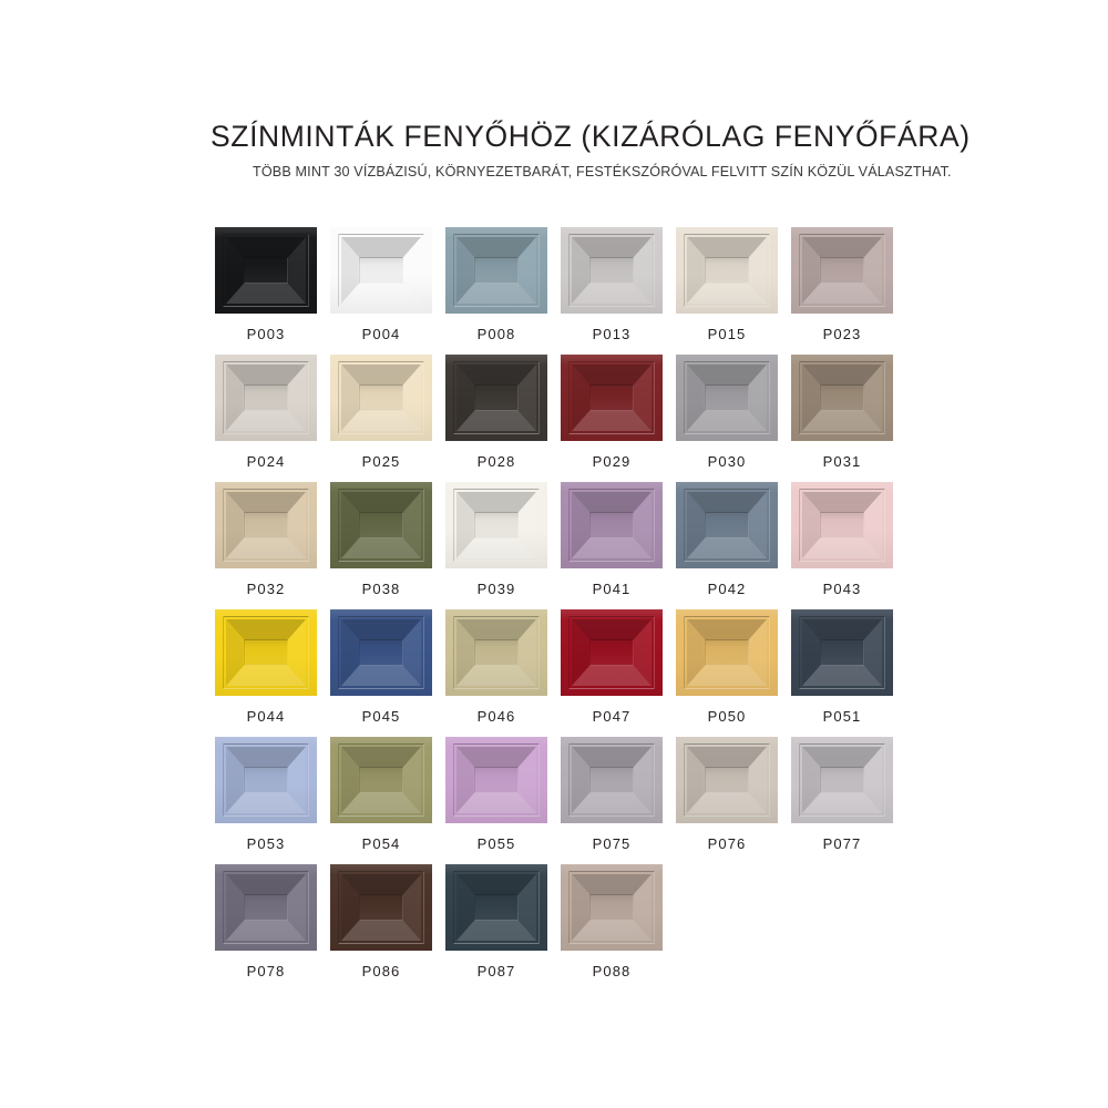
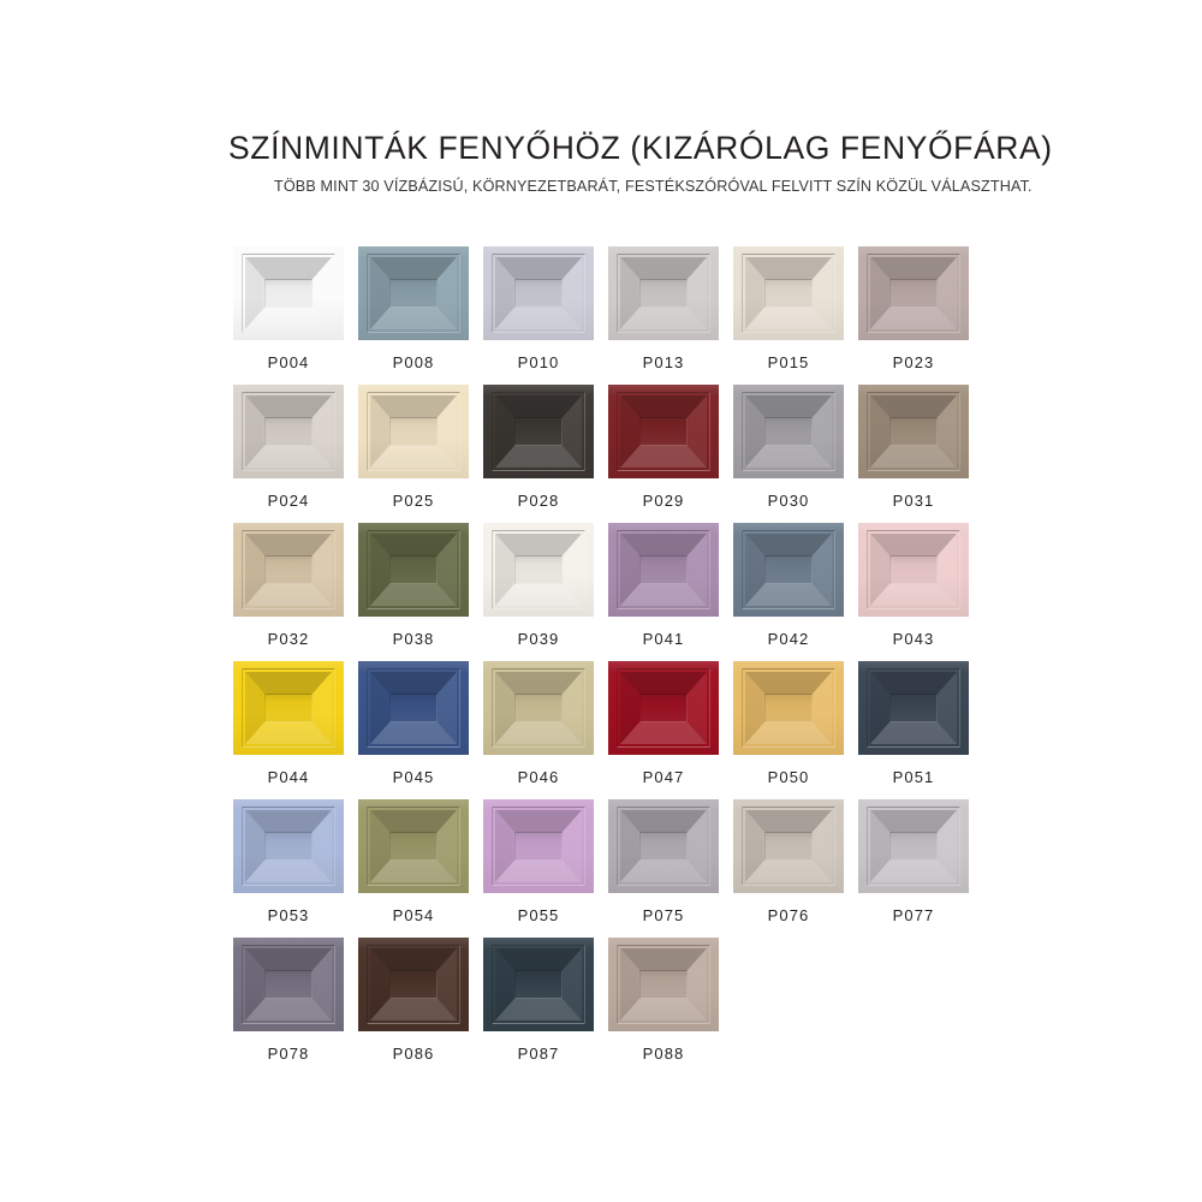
  SZÍNMINTÁK FENYŐHÖZ (KIZÁRÓLAG FENYŐFÁRA)
  TÖBB MINT 30 VÍZBÁZISÚ, KÖRNYEZETBARÁT, FESTÉKSZÓRÓVAL FELVITT SZÍN KÖZÜL VÁLASZTHAT.
- P003
  P004
  P008
+ P010
  P013
  P015
  P023
  P024
  P025
  P028
  P029
  P030
  P031
  P032
  P038
  P039
  P041
  P042
  P043
  P044
  P045
  P046
  P047
  P050
  P051
  P053
  P054
  P055
  P075
  P076
  P077
  P078
  P086
  P087
  P088
